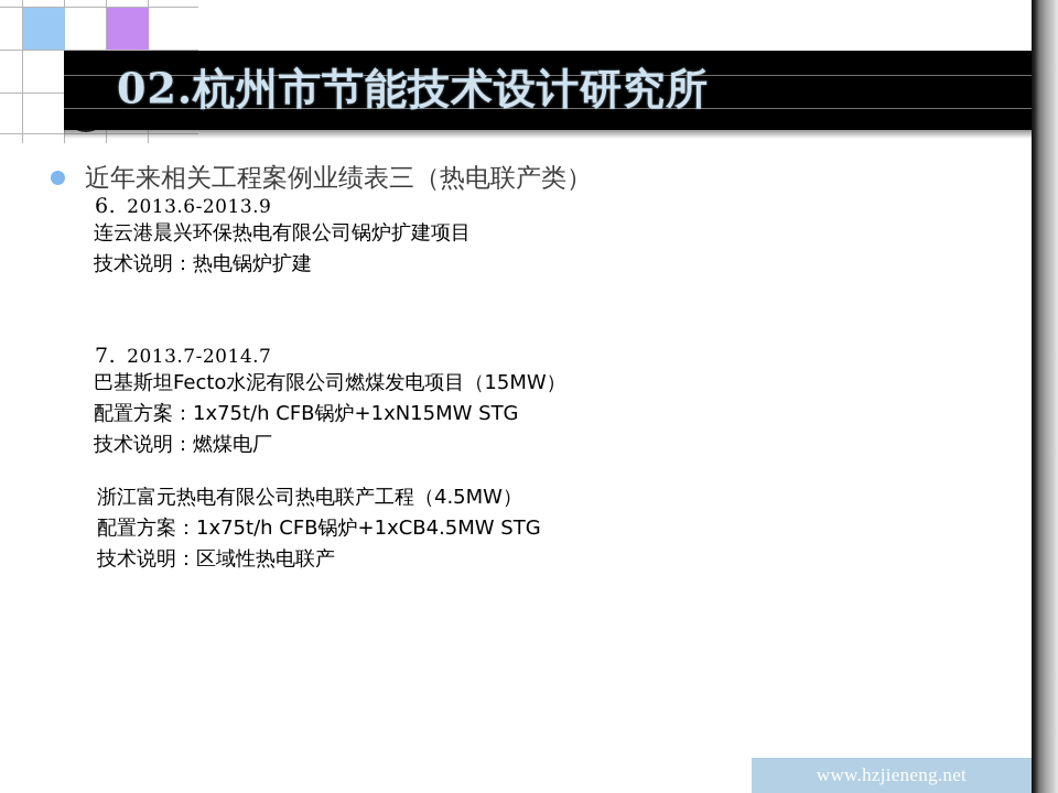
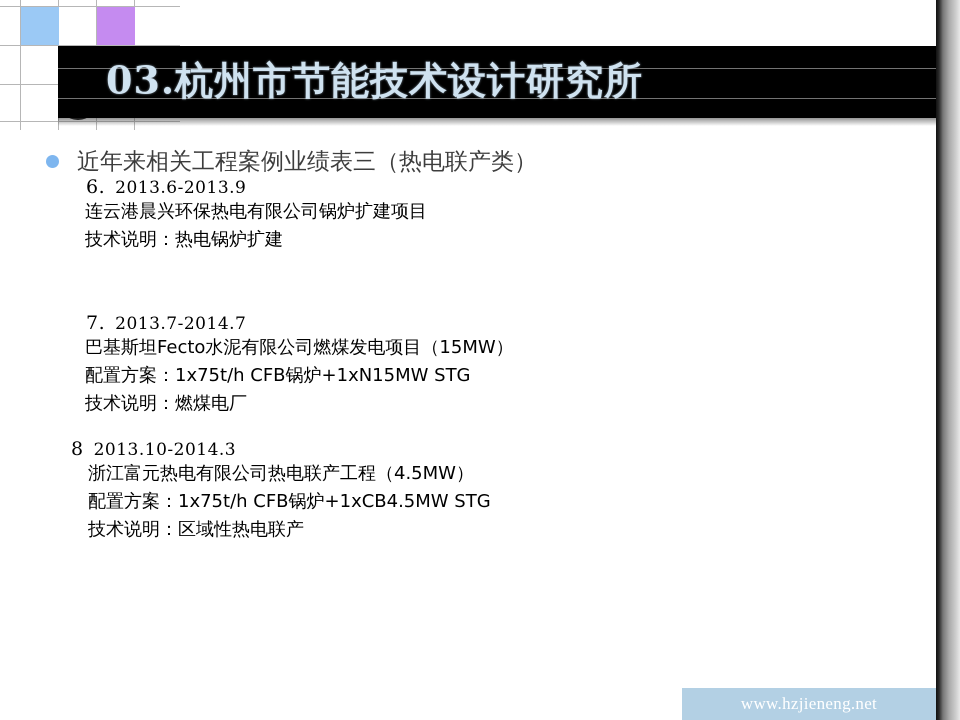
- 02.杭州市节能技术设计研究所
+ 03.杭州市节能技术设计研究所
  近年来相关工程案例业绩表三（热电联产类）
  6. 2013.6-2013.9
  连云港晨兴环保热电有限公司锅炉扩建项目
  技术说明：热电锅炉扩建
  7. 2013.7-2014.7
  巴基斯坦Fecto水泥有限公司燃煤发电项目（15MW）
  配置方案：1x75t/h CFB锅炉+1xN15MW STG
  技术说明：燃煤电厂
+ 8 2013.10-2014.3
  浙江富元热电有限公司热电联产工程（4.5MW）
  配置方案：1x75t/h CFB锅炉+1xCB4.5MW STG
  技术说明：区域性热电联产
  www.hzjieneng.net
